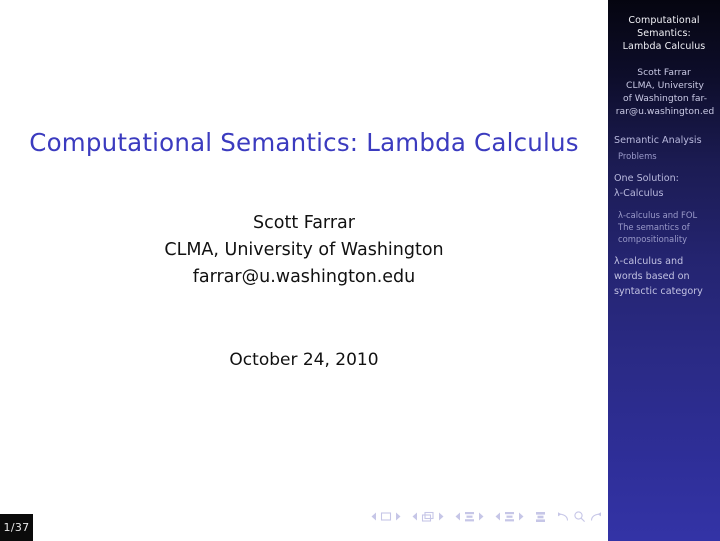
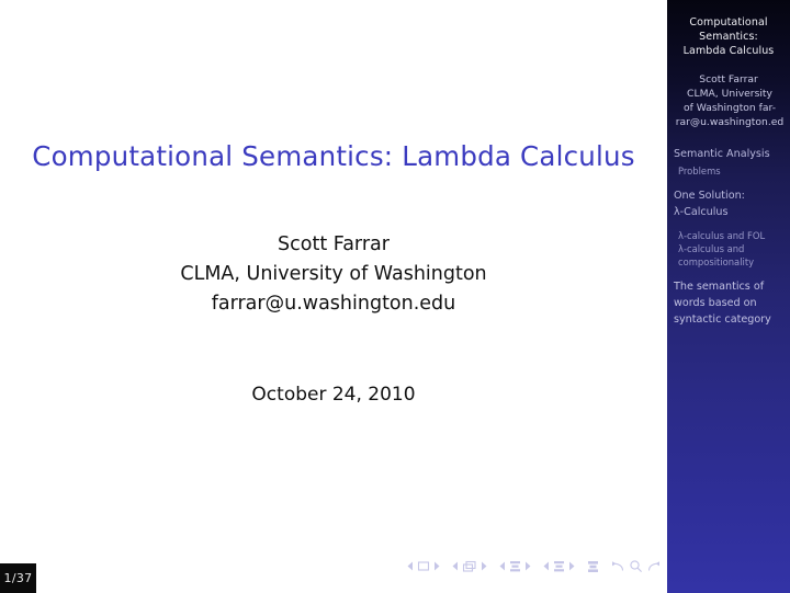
  Computational Semantics: Lambda Calculus
  Scott Farrar
  CLMA, University of Washington
  farrar@u.washington.edu
  October 24, 2010
  1/37
  Computational
  Semantics:
  Lambda Calculus
  Scott Farrar
  CLMA, University
  of Washington far-
  rar@u.washington.ed
  Semantic Analysis
  Problems
  One Solution:
  λ-Calculus
  λ-calculus and FOL
- The semantics of
+ λ-calculus and
  compositionality
- λ-calculus and
+ The semantics of
  words based on
  syntactic category
